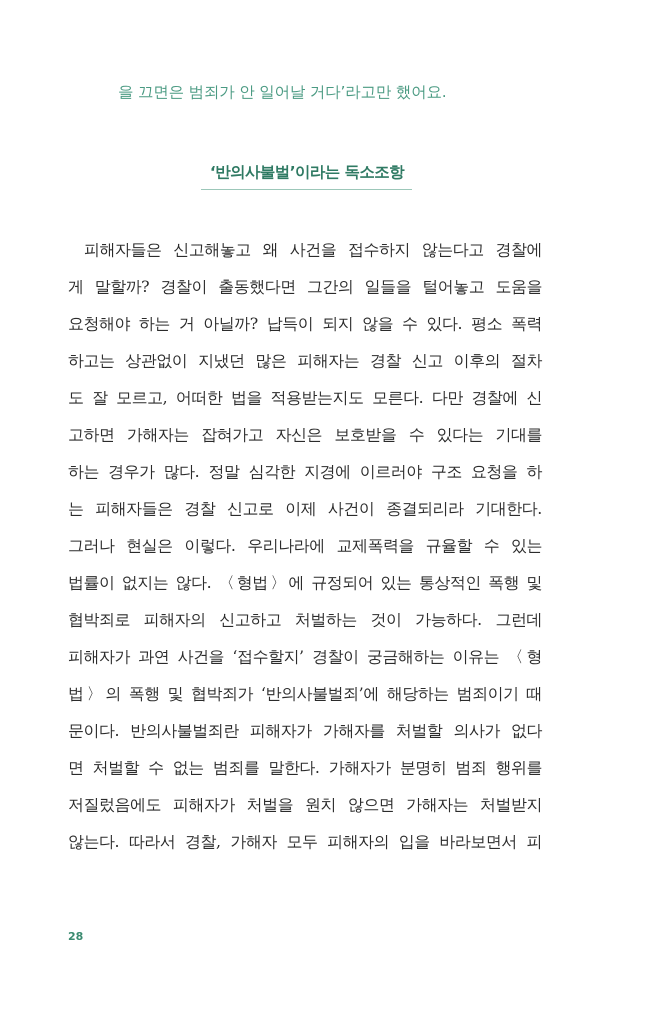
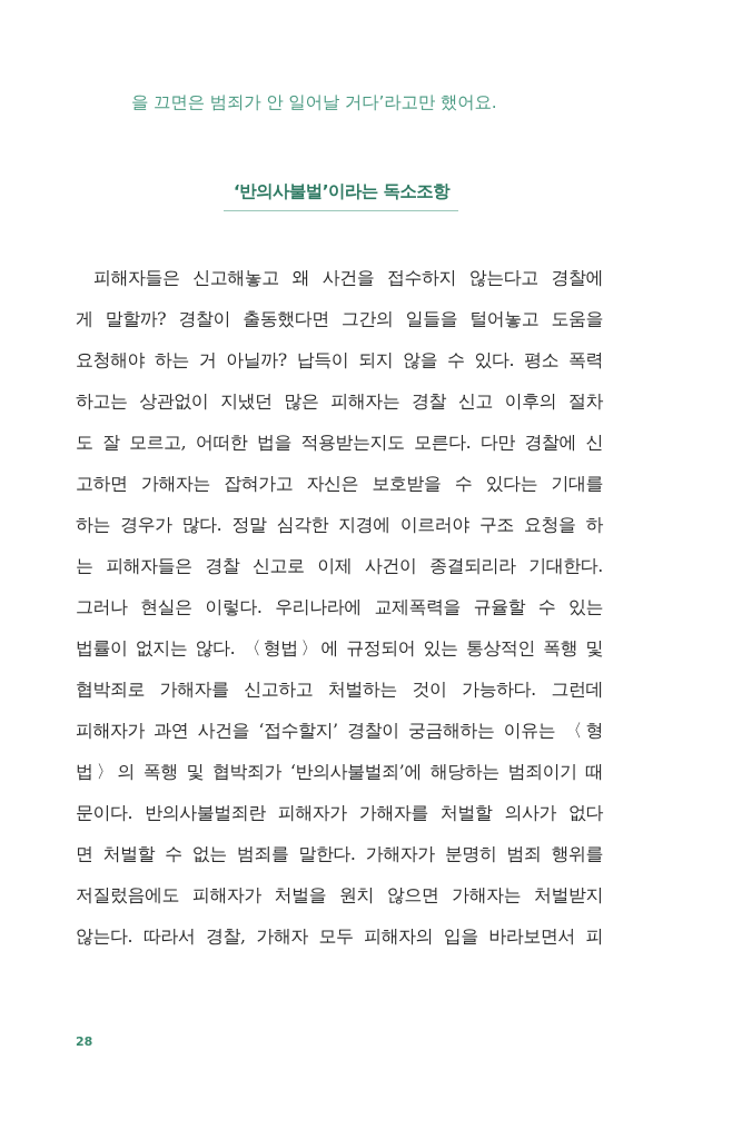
  을 끄면은 범죄가 안 일어날 거다’라고만 했어요.
  ‘반의사불벌’이라는 독소조항
  피해자들은 신고해놓고 왜 사건을 접수하지 않는다고 경찰에
  게 말할까? 경찰이 출동했다면 그간의 일들을 털어놓고 도움을
  요청해야 하는 거 아닐까? 납득이 되지 않을 수 있다. 평소 폭력
  하고는 상관없이 지냈던 많은 피해자는 경찰 신고 이후의 절차
  도 잘 모르고, 어떠한 법을 적용받는지도 모른다. 다만 경찰에 신
  고하면 가해자는 잡혀가고 자신은 보호받을 수 있다는 기대를
  하는 경우가 많다. 정말 심각한 지경에 이르러야 구조 요청을 하
  는 피해자들은 경찰 신고로 이제 사건이 종결되리라 기대한다.
  그러나 현실은 이렇다. 우리나라에 교제폭력을 규율할 수 있는
  법률이 없지는 않다. 〈형법〉에 규정되어 있는 통상적인 폭행 및
- 협박죄로 피해자의 신고하고 처벌하는 것이 가능하다. 그런데
+ 협박죄로 가해자를 신고하고 처벌하는 것이 가능하다. 그런데
  피해자가 과연 사건을 ‘접수할지’ 경찰이 궁금해하는 이유는 〈형
  법〉의 폭행 및 협박죄가 ‘반의사불벌죄’에 해당하는 범죄이기 때
  문이다. 반의사불벌죄란 피해자가 가해자를 처벌할 의사가 없다
  면 처벌할 수 없는 범죄를 말한다. 가해자가 분명히 범죄 행위를
  저질렀음에도 피해자가 처벌을 원치 않으면 가해자는 처벌받지
  않는다. 따라서 경찰, 가해자 모두 피해자의 입을 바라보면서 피
  28
